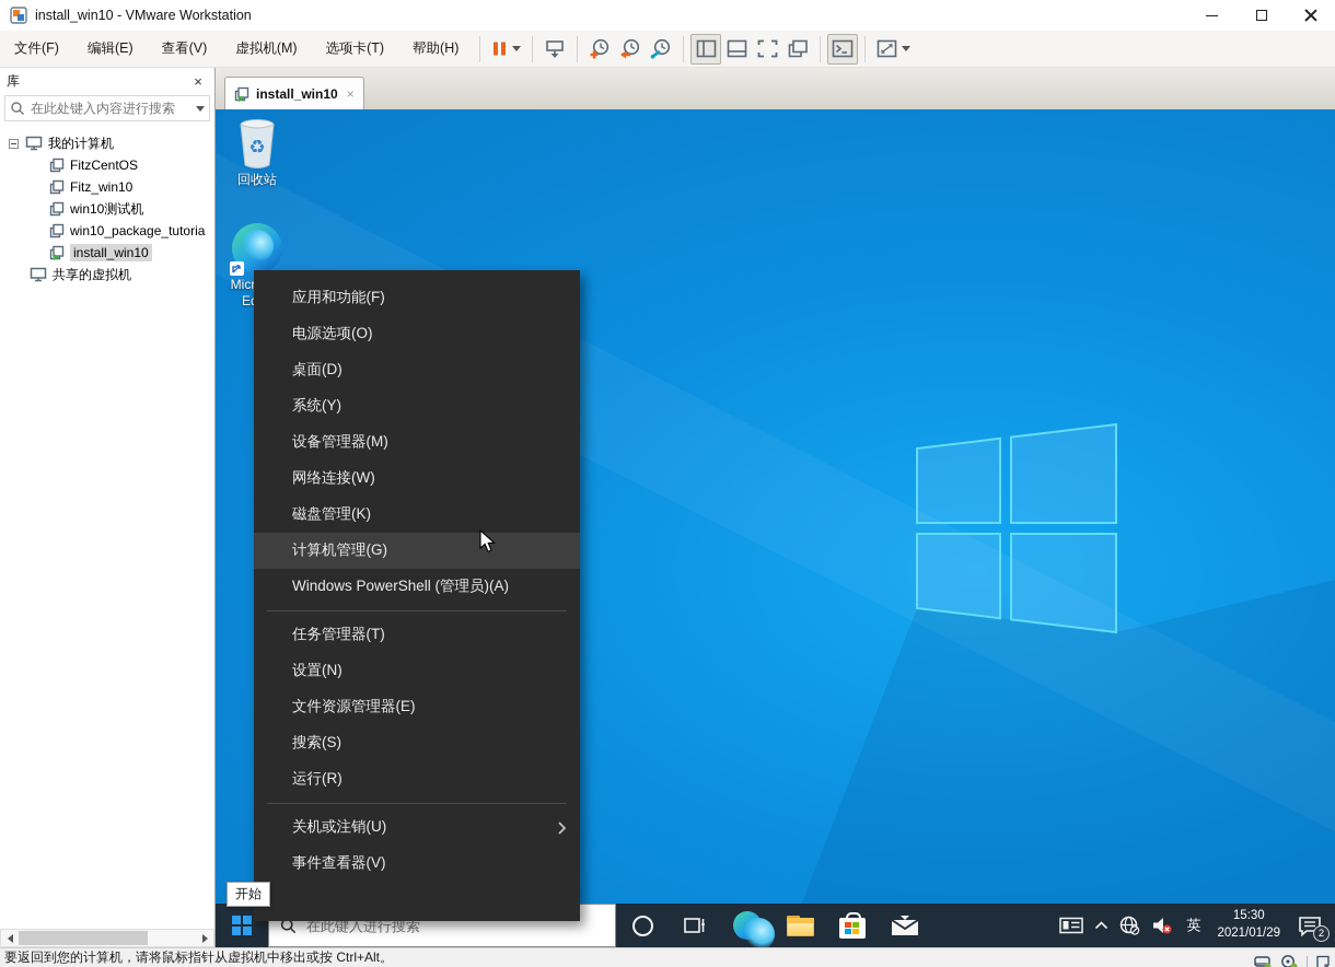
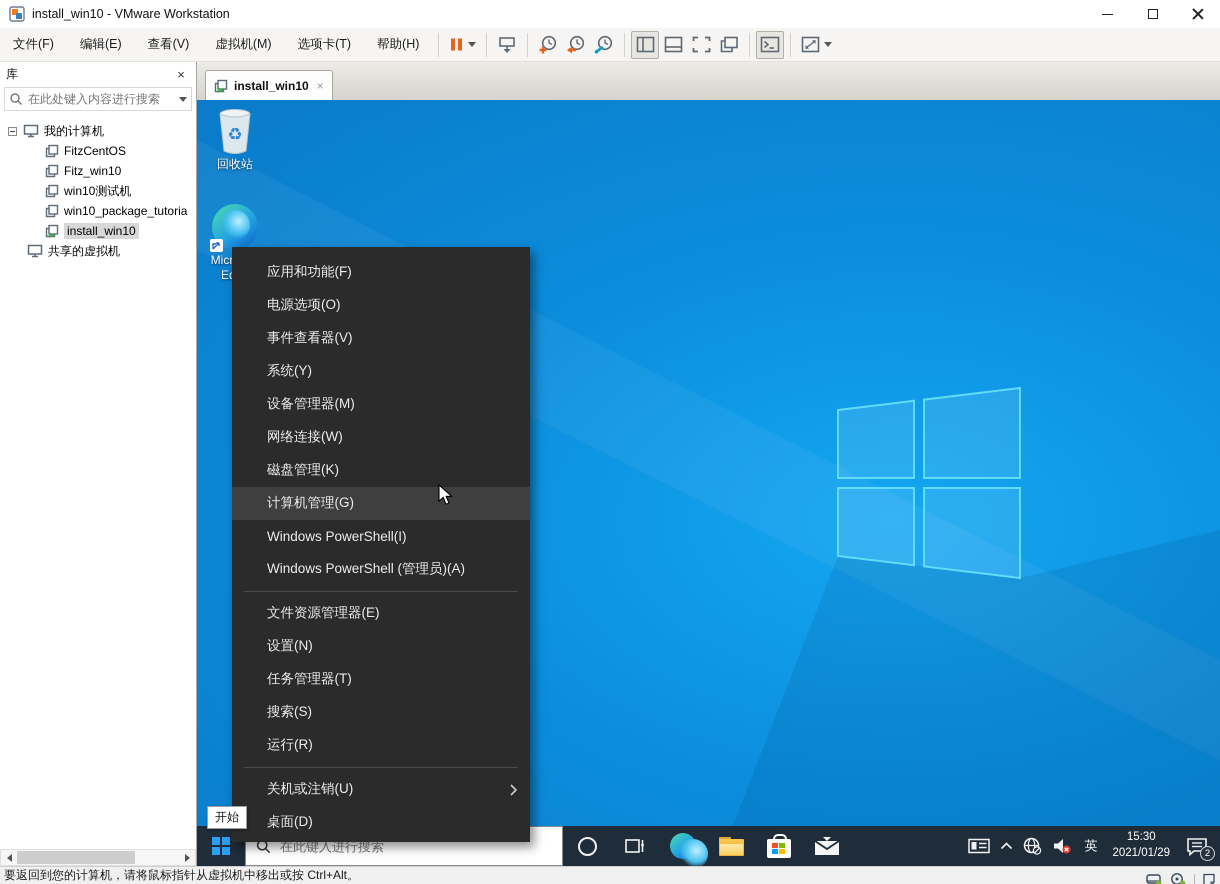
  install_win10 - VMware Workstation
  文件(F)
  编辑(E)
  查看(V)
  虚拟机(M)
  选项卡(T)
  帮助(H)
  库
  ×
  在此处键入内容进行搜索
  我的计算机
  FitzCentOS
  Fitz_win10
  win10测试机
  win10_package_tutoria
  install_win10
  共享的虚拟机
  install_win10
  ×
  ♻
  回收站
  应用和功能(F)
  电源选项(O)
- 桌面(D)
+ 事件查看器(V)
  系统(Y)
  设备管理器(M)
  网络连接(W)
  磁盘管理(K)
  计算机管理(G)
+ Windows PowerShell(I)
  Windows PowerShell (管理员)(A)
- 任务管理器(T)
+ 文件资源管理器(E)
  设置(N)
- 文件资源管理器(E)
+ 任务管理器(T)
  搜索(S)
  运行(R)
  关机或注销(U)
- 事件查看器(V)
+ 桌面(D)
  开始
  在此键入进行搜索
  英
  15:30
  2021/01/29
  2
  要返回到您的计算机，请将鼠标指针从虚拟机中移出或按 Ctrl+Alt。
